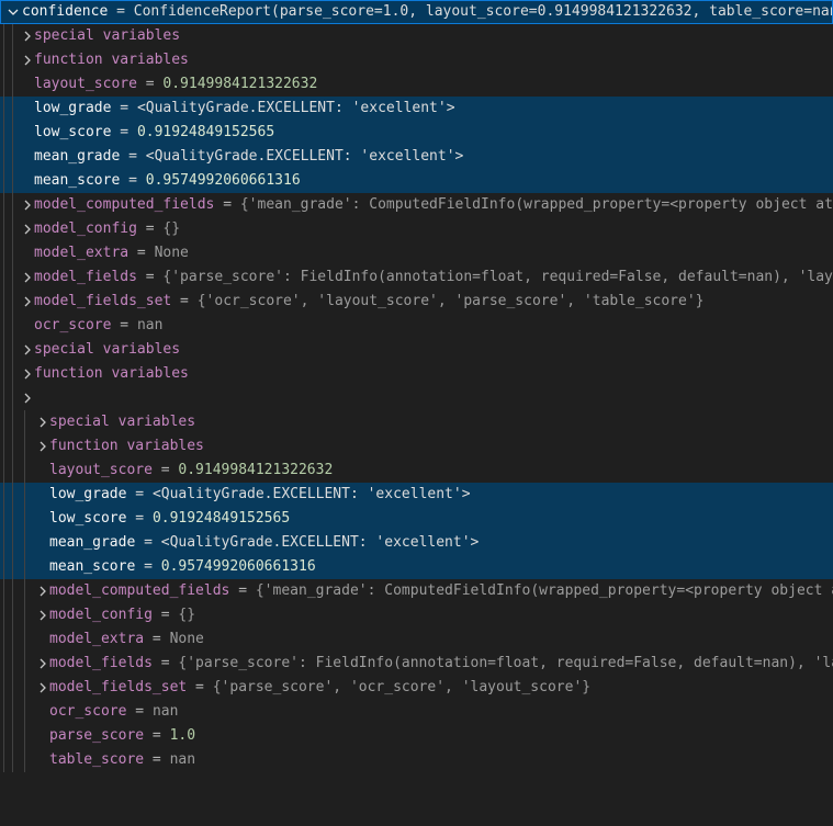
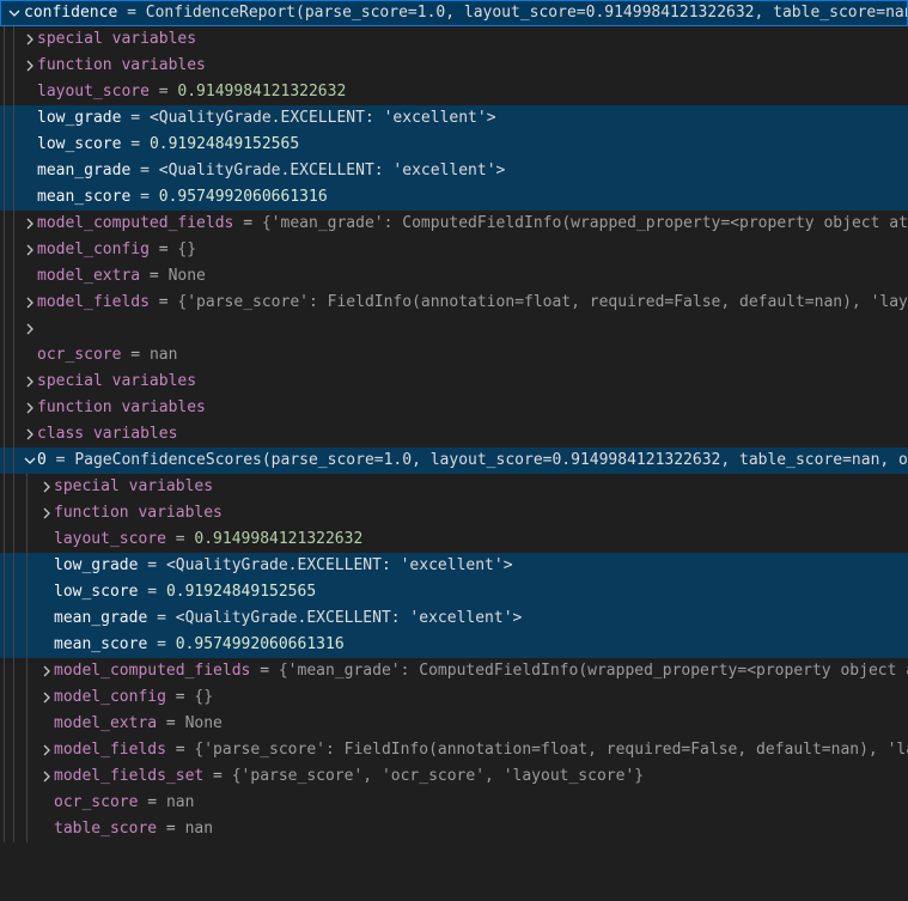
  confidence = ConfidenceReport(parse_score=1.0, layout_score=0.9149984121322632, table_score=na
  special variables
  function variables
  layout_score = 0.9149984121322632
  low_grade = <QualityGrade.EXCELLENT: 'excellent'>
  low_score = 0.91924849152565
  mean_grade = <QualityGrade.EXCELLENT: 'excellent'>
  mean_score = 0.9574992060661316
  model_computed_fields = {'mean_grade': ComputedFieldInfo(wrapped_property=<property object at
  model_config = {}
  model_extra = None
  model_fields = {'parse_score': FieldInfo(annotation=float, required=False, default=nan), 'lay
- model_fields_set = {'ocr_score', 'layout_score', 'parse_score', 'table_score'}
  ocr_score = nan
  special variables
  function variables
+ class variables
+ 0 = PageConfidenceScores(parse_score=1.0, layout_score=0.9149984121322632, table_score=nan, o
  special variables
  function variables
  layout_score = 0.9149984121322632
  low_grade = <QualityGrade.EXCELLENT: 'excellent'>
  low_score = 0.91924849152565
  mean_grade = <QualityGrade.EXCELLENT: 'excellent'>
  mean_score = 0.9574992060661316
  model_computed_fields = {'mean_grade': ComputedFieldInfo(wrapped_property=<property object
  model_config = {}
  model_extra = None
  model_fields = {'parse_score': FieldInfo(annotation=float, required=False, default=nan), 'l
  model_fields_set = {'parse_score', 'ocr_score', 'layout_score'}
  ocr_score = nan
- parse_score = 1.0
  table_score = nan
